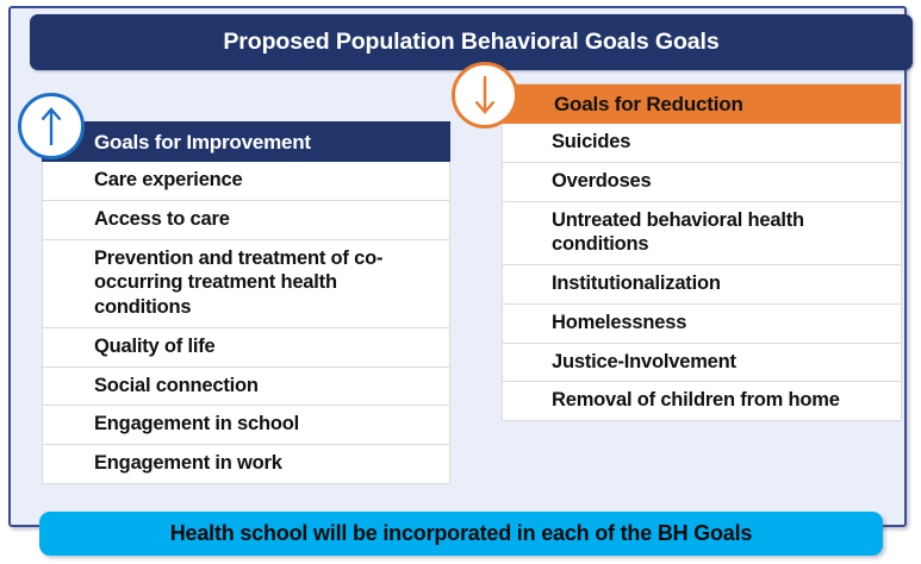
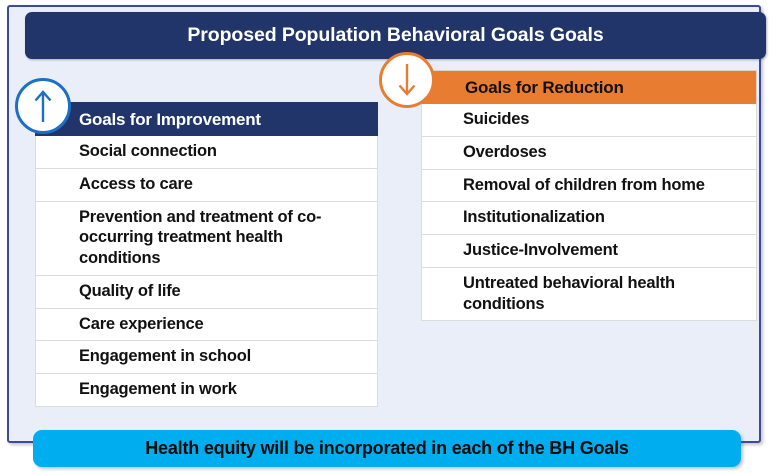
  Proposed Population Behavioral Goals Goals
  Goals for Improvement
- Care experience
+ Social connection
  Access to care
  Prevention and treatment of co-occurring treatment health conditions
  Quality of life
- Social connection
+ Care experience
  Engagement in school
  Engagement in work
  Goals for Reduction
  Suicides
  Overdoses
- Untreated behavioral health conditions
+ Removal of children from home
  Institutionalization
- Homelessness
  Justice-Involvement
- Removal of children from home
+ Untreated behavioral health conditions
- Health school will be incorporated in each of the BH Goals
+ Health equity will be incorporated in each of the BH Goals
